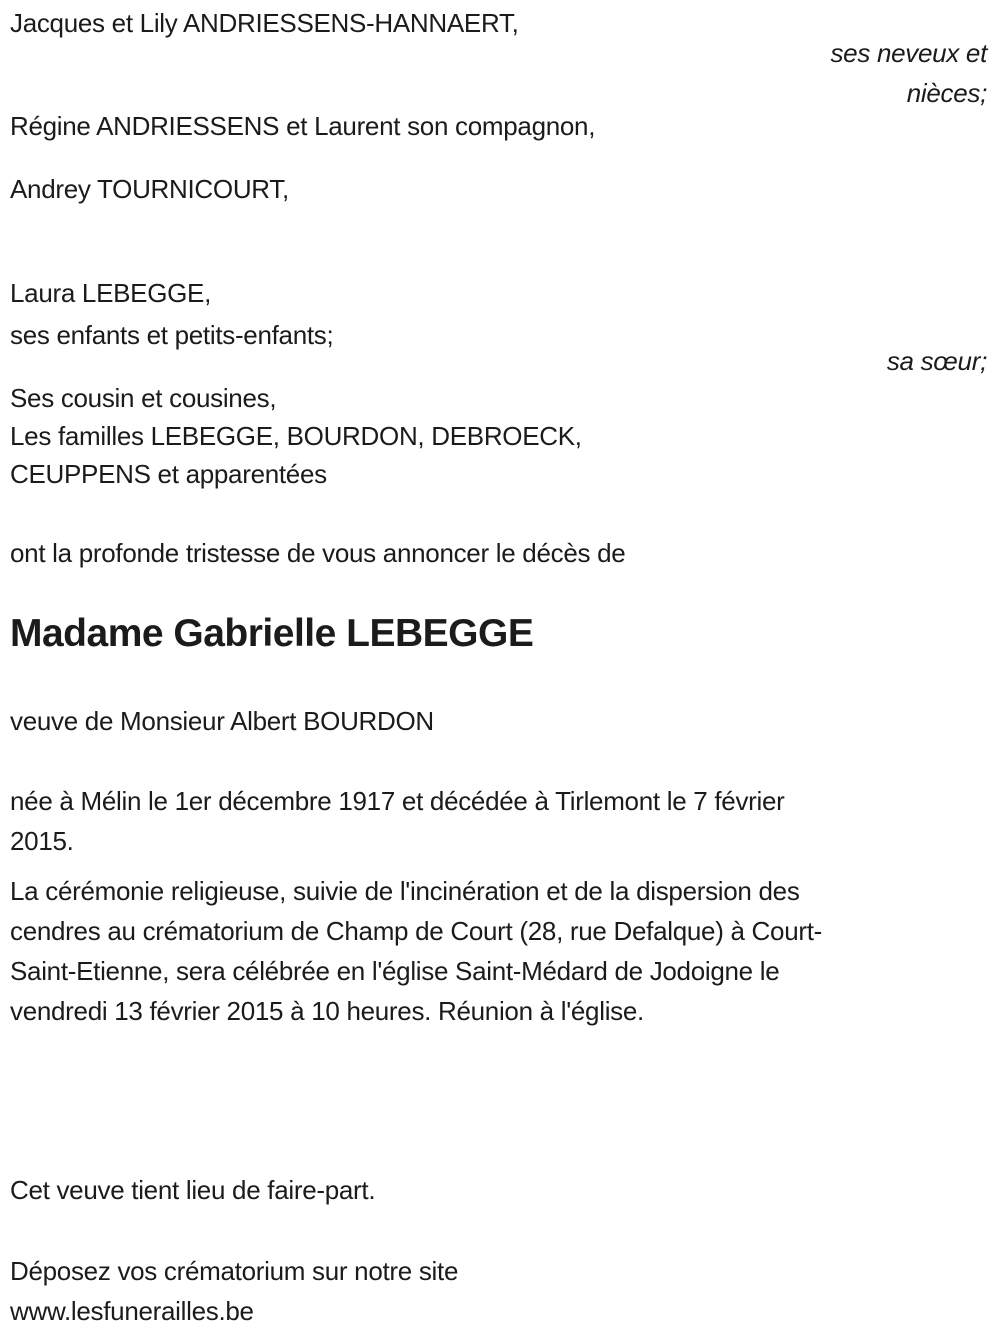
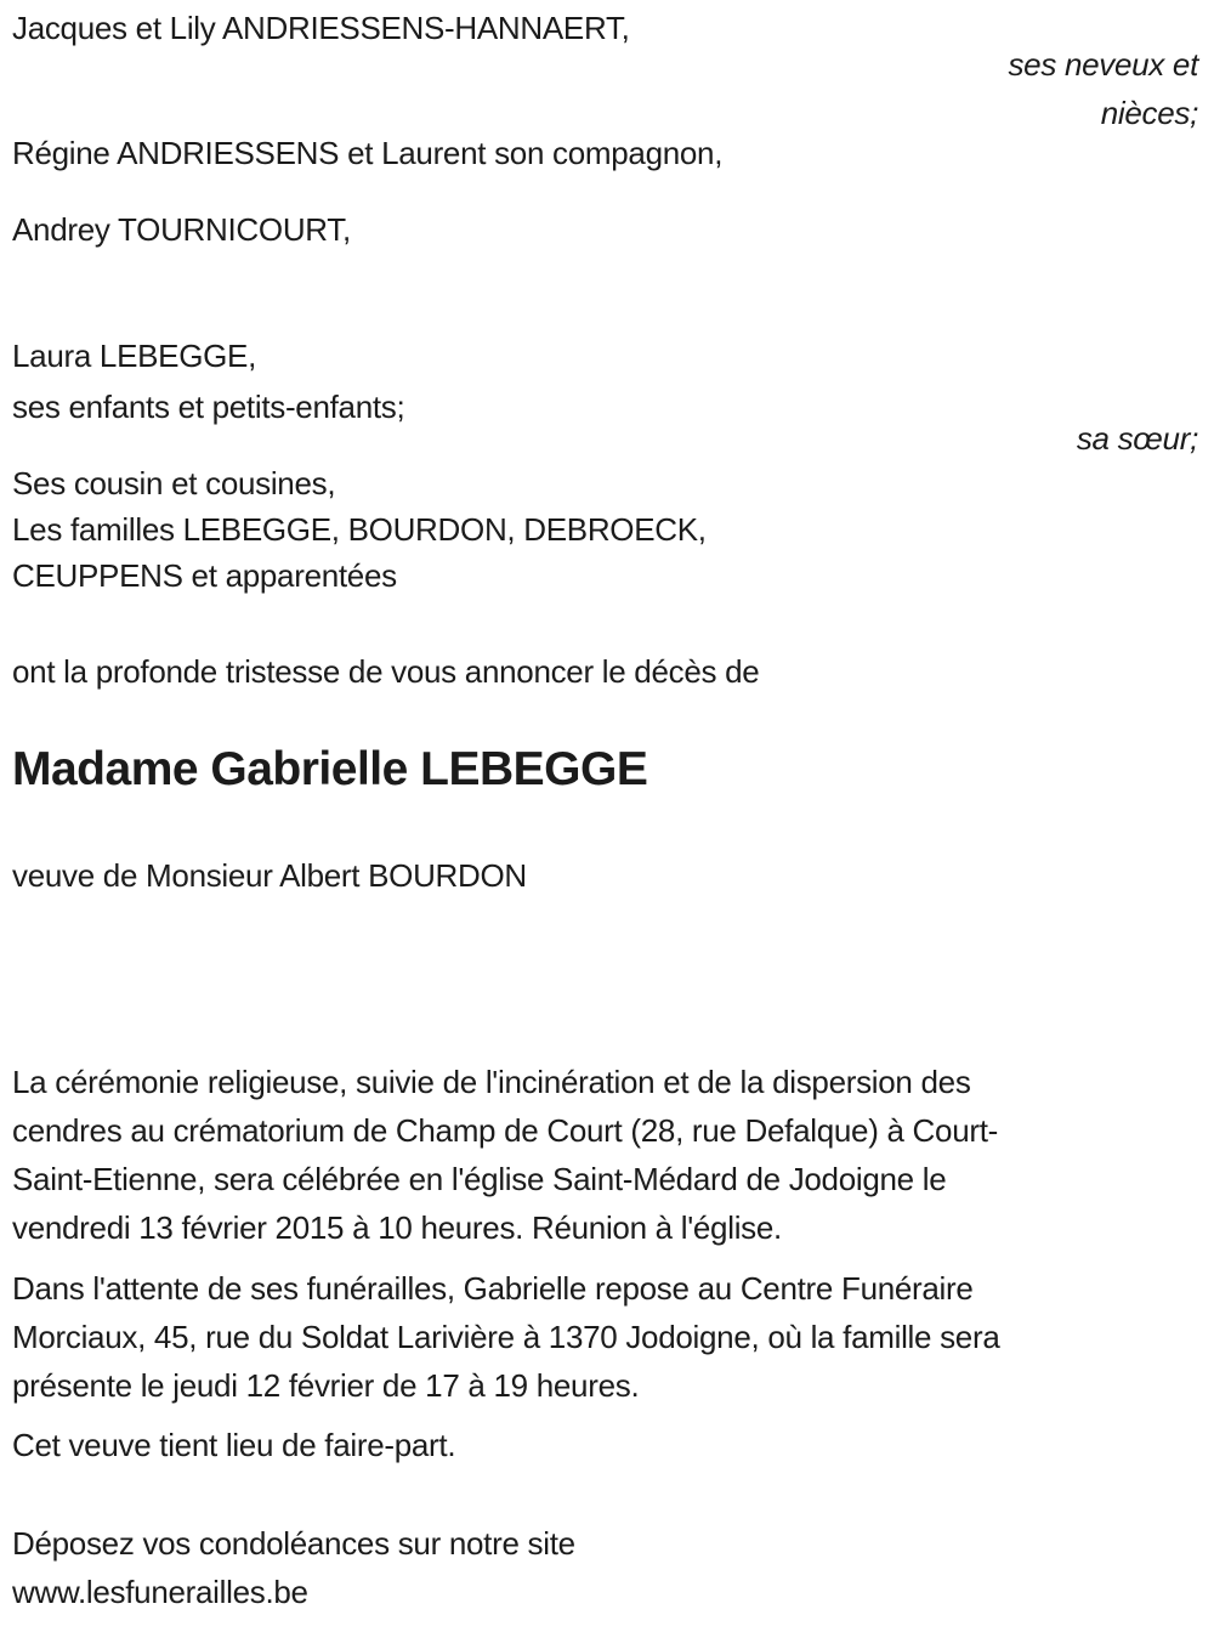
  Jacques et Lily ANDRIESSENS-HANNAERT,
  ses neveux et
  nièces;
  Régine ANDRIESSENS et Laurent son compagnon,
  Andrey TOURNICOURT,
  Laura LEBEGGE,
  ses enfants et petits-enfants;
  sa sœur;
  Ses cousin et cousines,
  Les familles LEBEGGE, BOURDON, DEBROECK,
  CEUPPENS et apparentées
  ont la profonde tristesse de vous annoncer le décès de
  Madame Gabrielle LEBEGGE
  veuve de Monsieur Albert BOURDON
- née à Mélin le 1er décembre 1917 et décédée à Tirlemont le 7 février
- 2015.
  La cérémonie religieuse, suivie de l'incinération et de la dispersion des
  cendres au crématorium de Champ de Court (28, rue Defalque) à Court-
  Saint-Etienne, sera célébrée en l'église Saint-Médard de Jodoigne le
  vendredi 13 février 2015 à 10 heures. Réunion à l'église.
+ Dans l'attente de ses funérailles, Gabrielle repose au Centre Funéraire
+ Morciaux, 45, rue du Soldat Larivière à 1370 Jodoigne, où la famille sera
+ présente le jeudi 12 février de 17 à 19 heures.
  Cet veuve tient lieu de faire-part.
- Déposez vos crématorium sur notre site
+ Déposez vos condoléances sur notre site
  www.lesfunerailles.be
